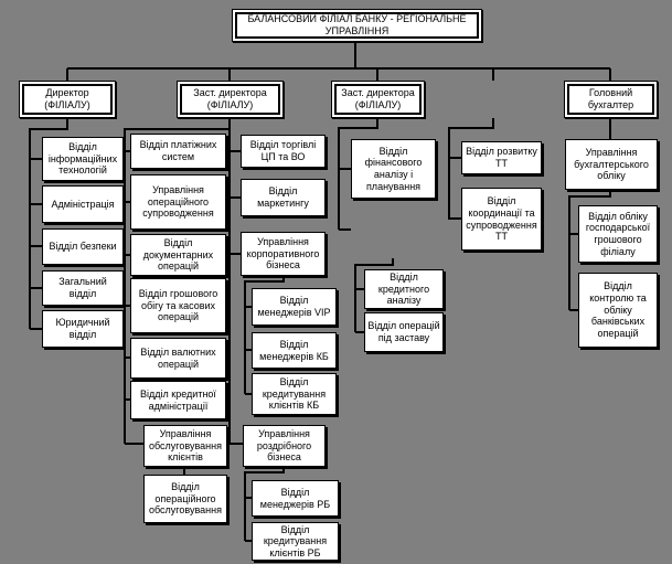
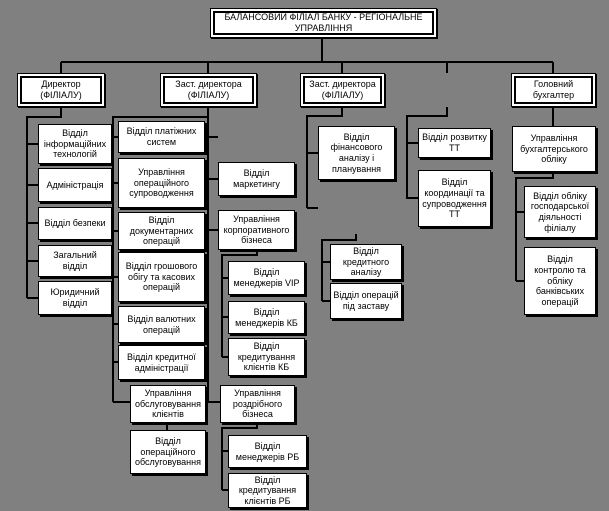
  БАЛАНСОВИЙ ФІЛІАЛ БАНКУ - РЕГІОНАЛЬНЕ УПРАВЛІННЯ
  Директор (ФІЛІАЛУ)
  Заст. директора (ФІЛІАЛУ)
  Заст. директора (ФІЛІАЛУ)
  Головний бухгалтер
  Відділ інформаційних технологій
  Адміністрація
  Відділ безпеки
  Загальний відділ
  Юридичний відділ
  Відділ платіжних систем
  Управління операційного супроводження
  Відділ документарних операцій
  Відділ грошового обігу та касових операцій
  Відділ валютних операцій
  Відділ кредитної адміністрації
  Управління обслуговування клієнтів
  Відділ операційного обслуговування
- Відділ торгівлі ЦП та ВО
  Відділ маркетингу
  Управління корпоративного бізнеса
  Відділ менеджерів VIP
  Відділ менеджерів КБ
  Відділ кредитування клієнтів КБ
  Управління роздрібного бізнеса
  Відділ менеджерів РБ
  Відділ кредитування клієнтів РБ
  Відділ фінансового аналізу і планування
  Відділ кредитного аналізу
  Відділ операцій під заставу
  Відділ розвитку ТТ
  Відділ координації та супроводження ТТ
  Управління бухгалтерського обліку
- Відділ обліку господарської грошового філіалу
+ Відділ обліку господарської діяльності філіалу
  Відділ контролю та обліку банківських операцій
